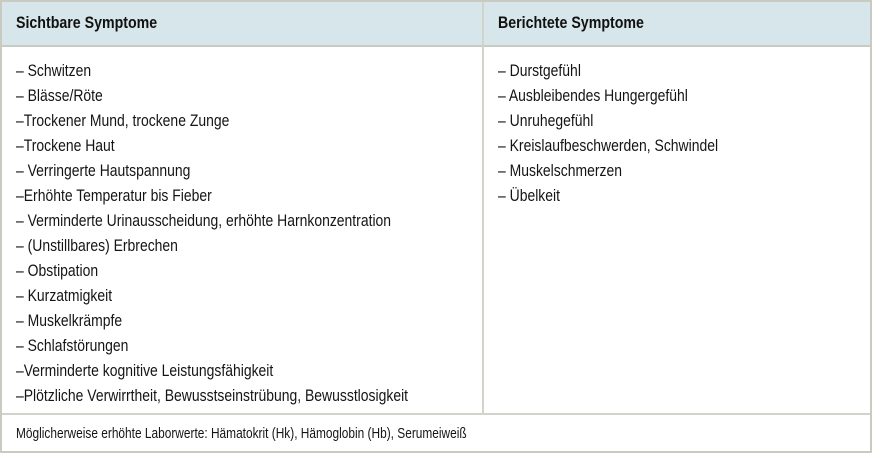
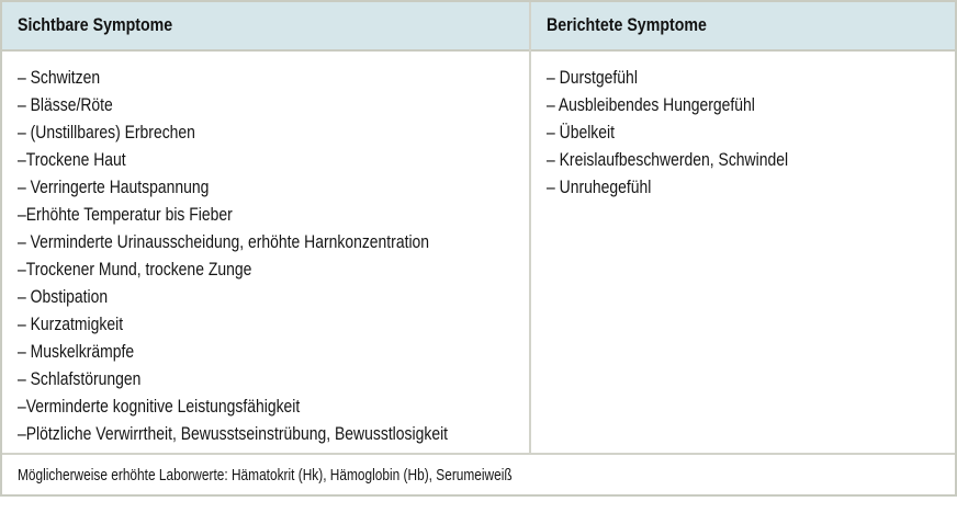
  Sichtbare Symptome
  Berichtete Symptome
  – Schwitzen
  – Blässe/Röte
- –Trockener Mund, trockene Zunge
+ – (Unstillbares) Erbrechen
  –Trockene Haut
  – Verringerte Hautspannung
  –Erhöhte Temperatur bis Fieber
  – Verminderte Urinausscheidung, erhöhte Harnkonzentration
- – (Unstillbares) Erbrechen
+ –Trockener Mund, trockene Zunge
  – Obstipation
  – Kurzatmigkeit
  – Muskelkrämpfe
  – Schlafstörungen
  –Verminderte kognitive Leistungsfähigkeit
  –Plötzliche Verwirrtheit, Bewusstseinstrübung, Bewusstlosigkeit
  – Durstgefühl
  – Ausbleibendes Hungergefühl
- – Unruhegefühl
+ – Übelkeit
  – Kreislaufbeschwerden, Schwindel
- – Muskelschmerzen
- – Übelkeit
+ – Unruhegefühl
  Möglicherweise erhöhte Laborwerte: Hämatokrit (Hk), Hämoglobin (Hb), Serumeiweiß
